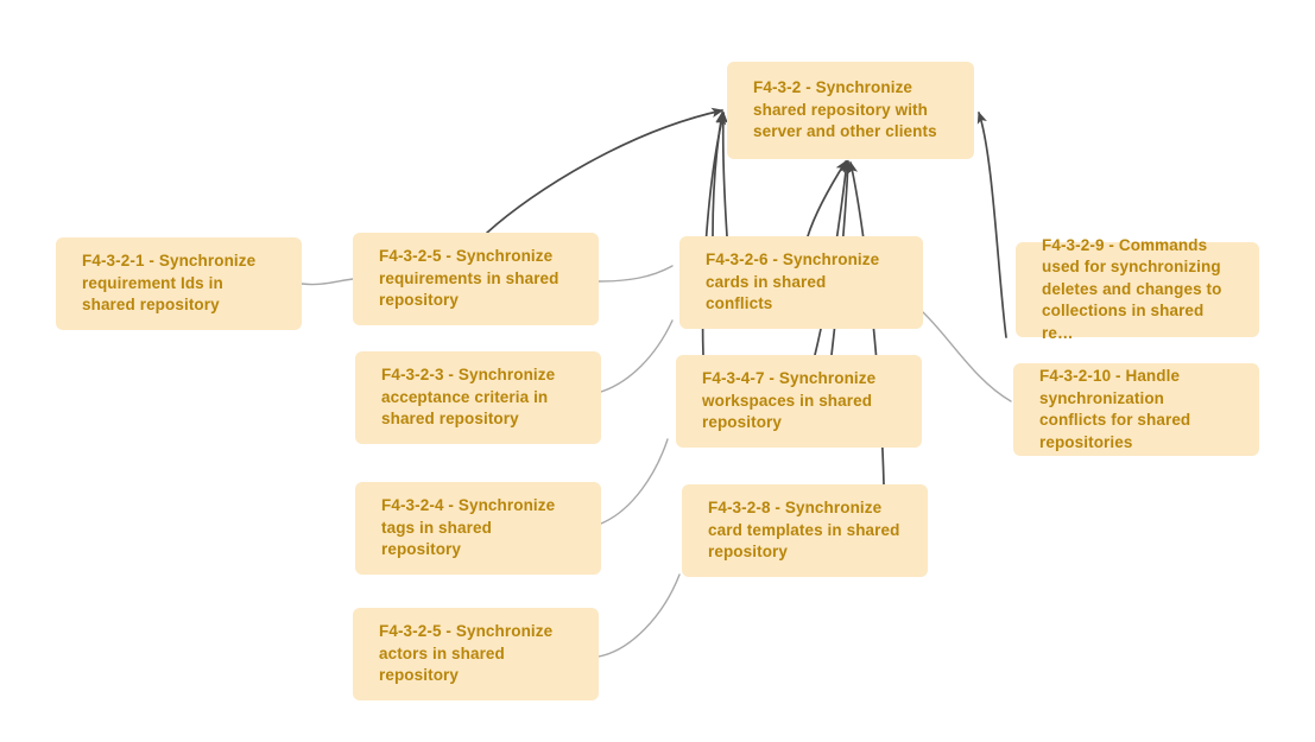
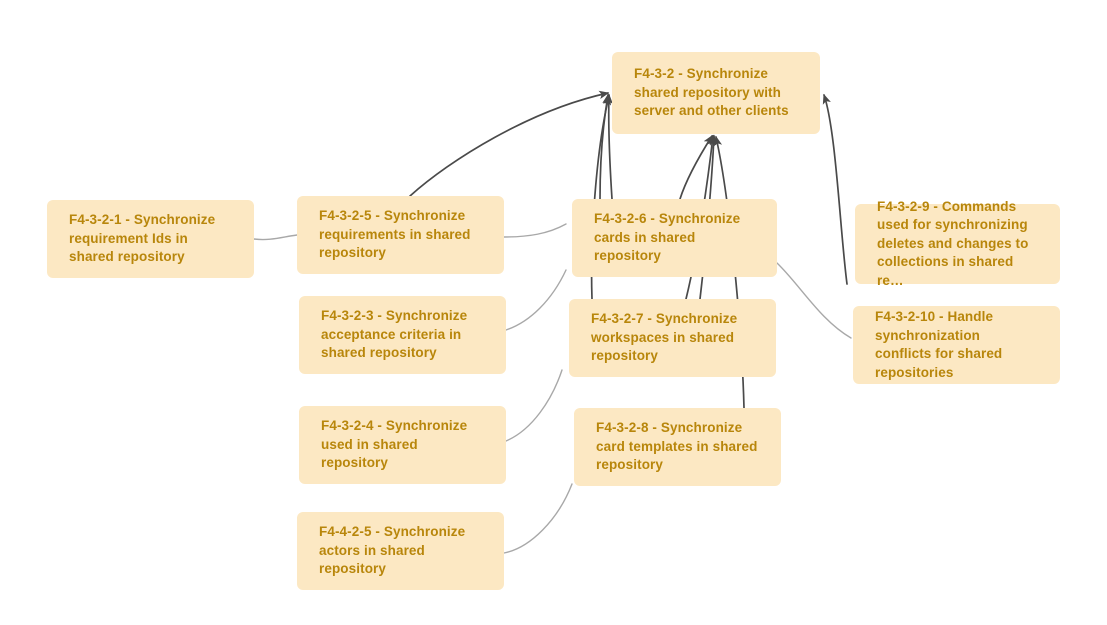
  F4-3-2 - Synchronize shared repository with server and other clients
  F4-3-2-1 - Synchronize requirement Ids in shared repository
  F4-3-2-5 - Synchronize requirements in shared repository
  F4-3-2-3 - Synchronize acceptance criteria in shared repository
- F4-3-2-4 - Synchronize tags in shared repository
+ F4-3-2-4 - Synchronize used in shared repository
- F4-3-2-5 - Synchronize actors in shared repository
+ F4-4-2-5 - Synchronize actors in shared repository
- F4-3-2-6 - Synchronize cards in shared conflicts
+ F4-3-2-6 - Synchronize cards in shared repository
- F4-3-4-7 - Synchronize workspaces in shared repository
+ F4-3-2-7 - Synchronize workspaces in shared repository
  F4-3-2-8 - Synchronize card templates in shared repository
  F4-3-2-9 - Commands used for synchronizing deletes and changes to collections in shared re…
  F4-3-2-10 - Handle synchronization conflicts for shared repositories
